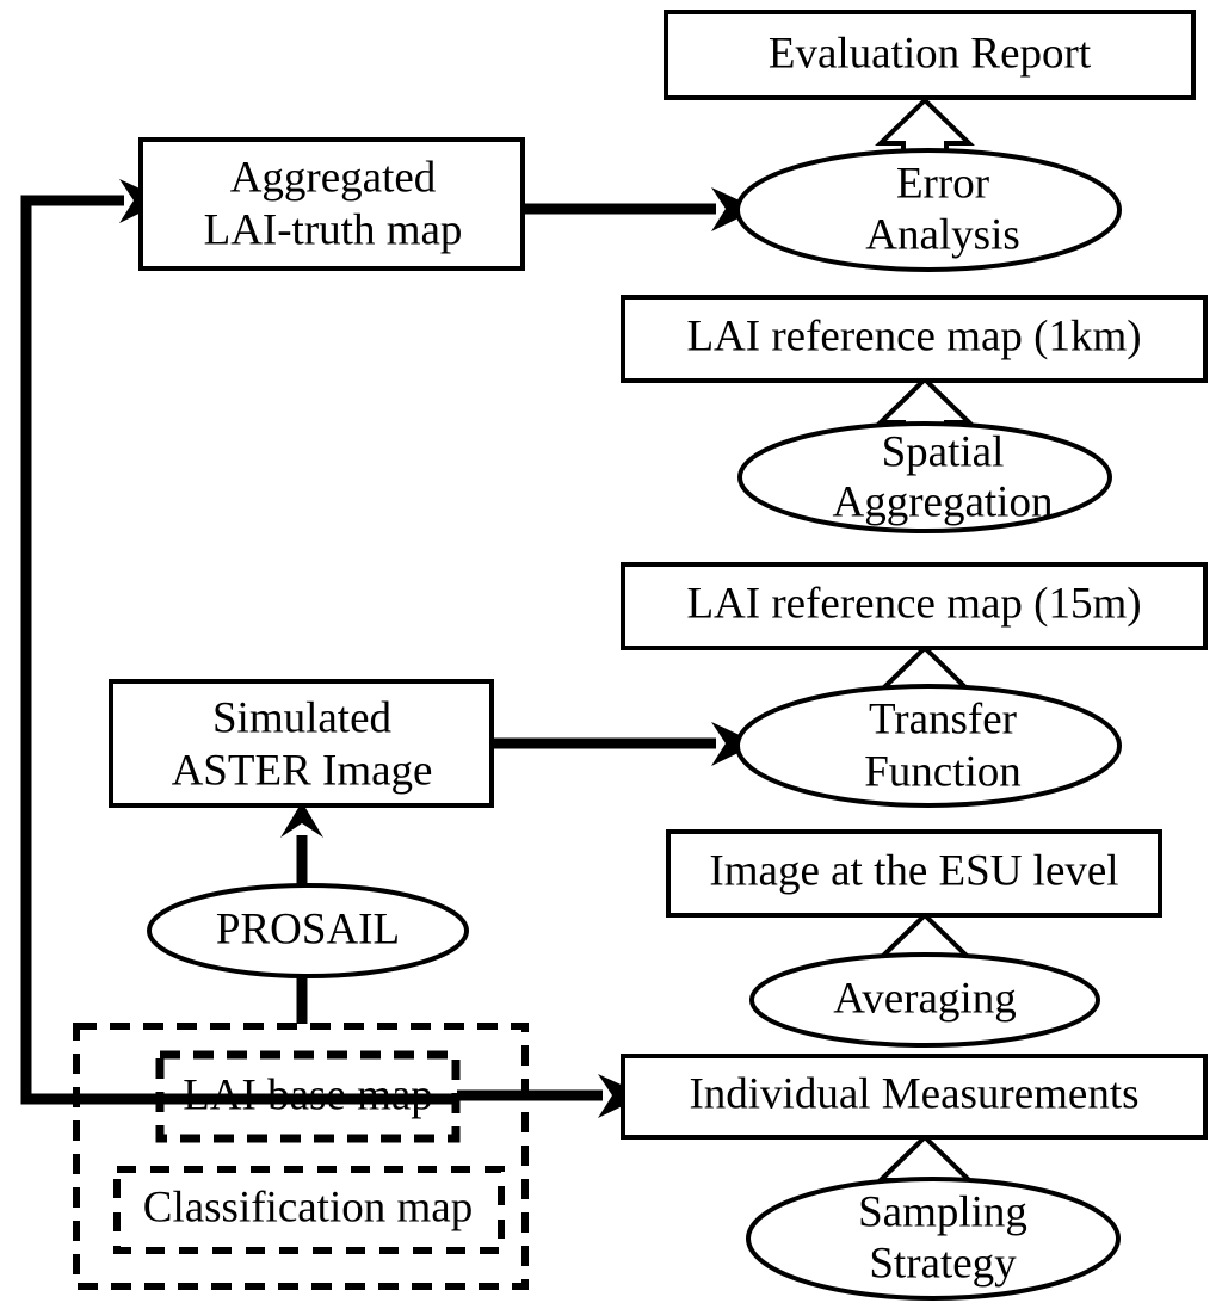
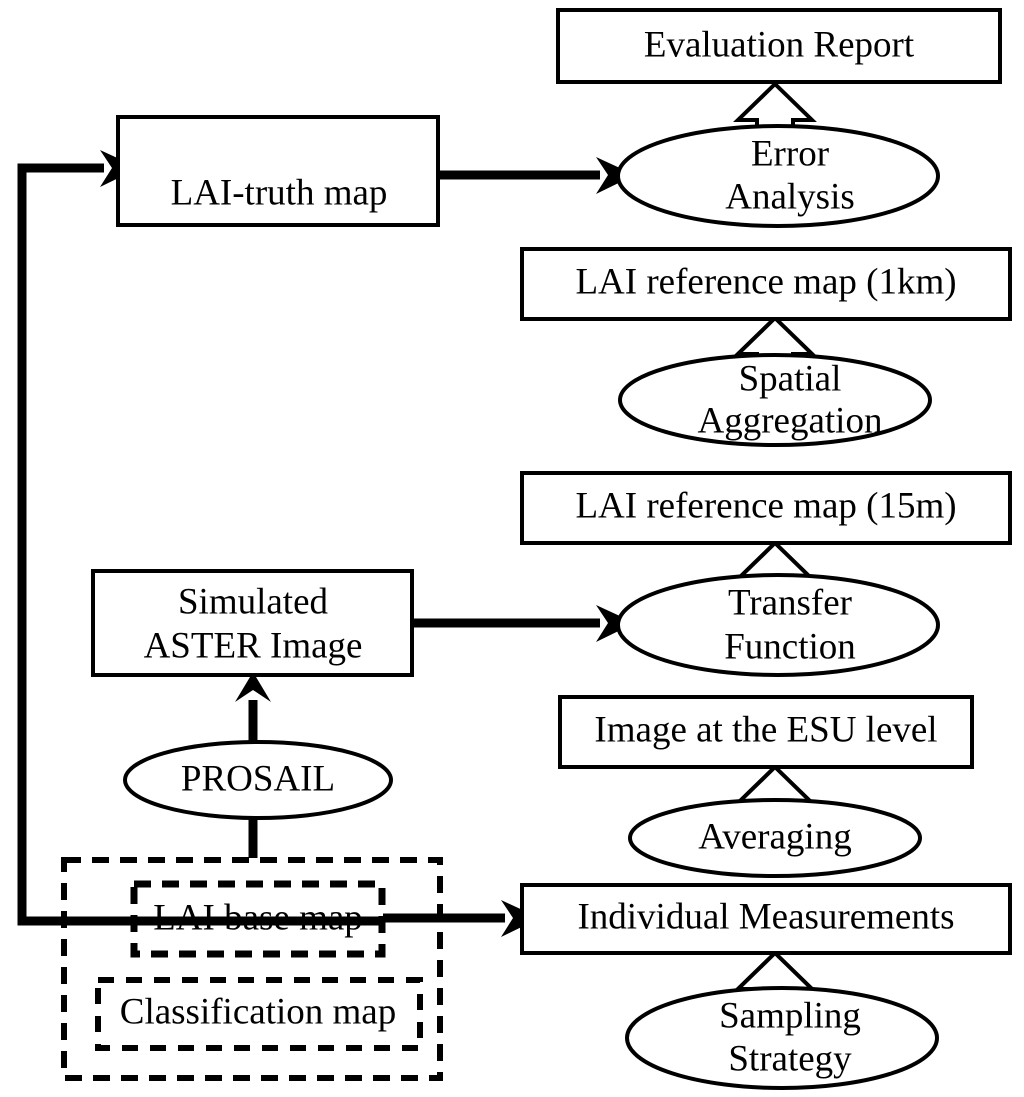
  Evaluation Report
  Error
  Analysis
  LAI reference map (1km)
  Spatial
  Aggregation
  LAI reference map (15m)
  Transfer
  Function
  Image at the ESU level
  Averaging
  Individual Measurements
  Sampling
  Strategy
- Aggregated
  LAI-truth map
  Simulated
  ASTER Image
  PROSAIL
  LAI base map
  Classification map
